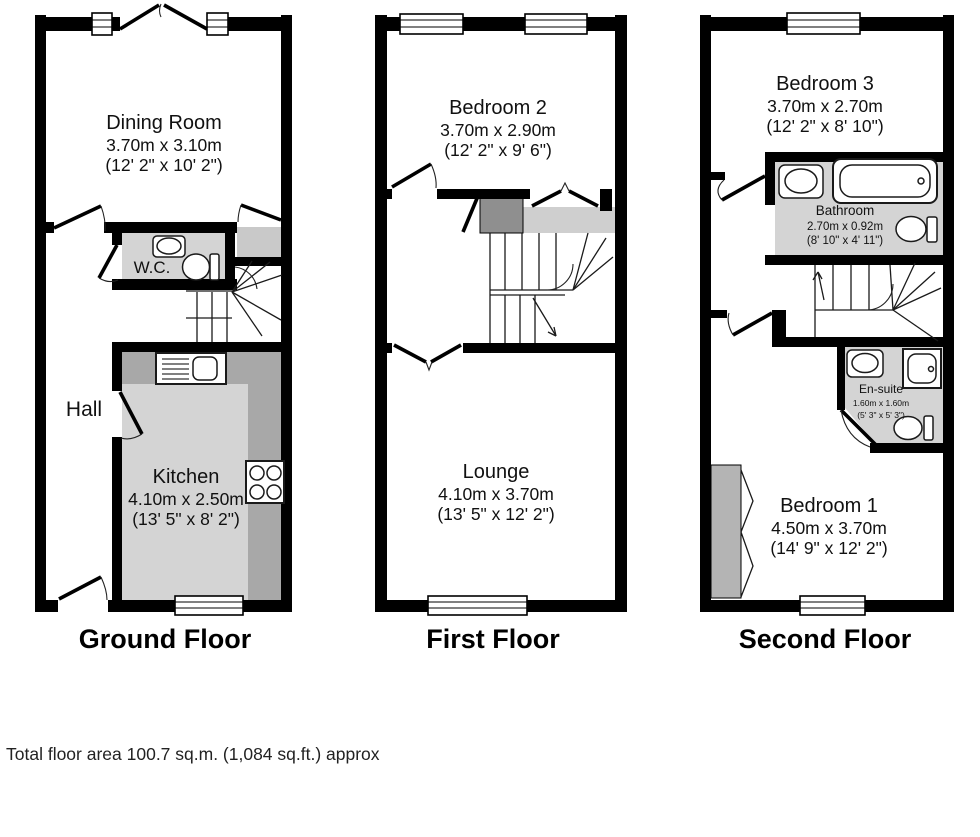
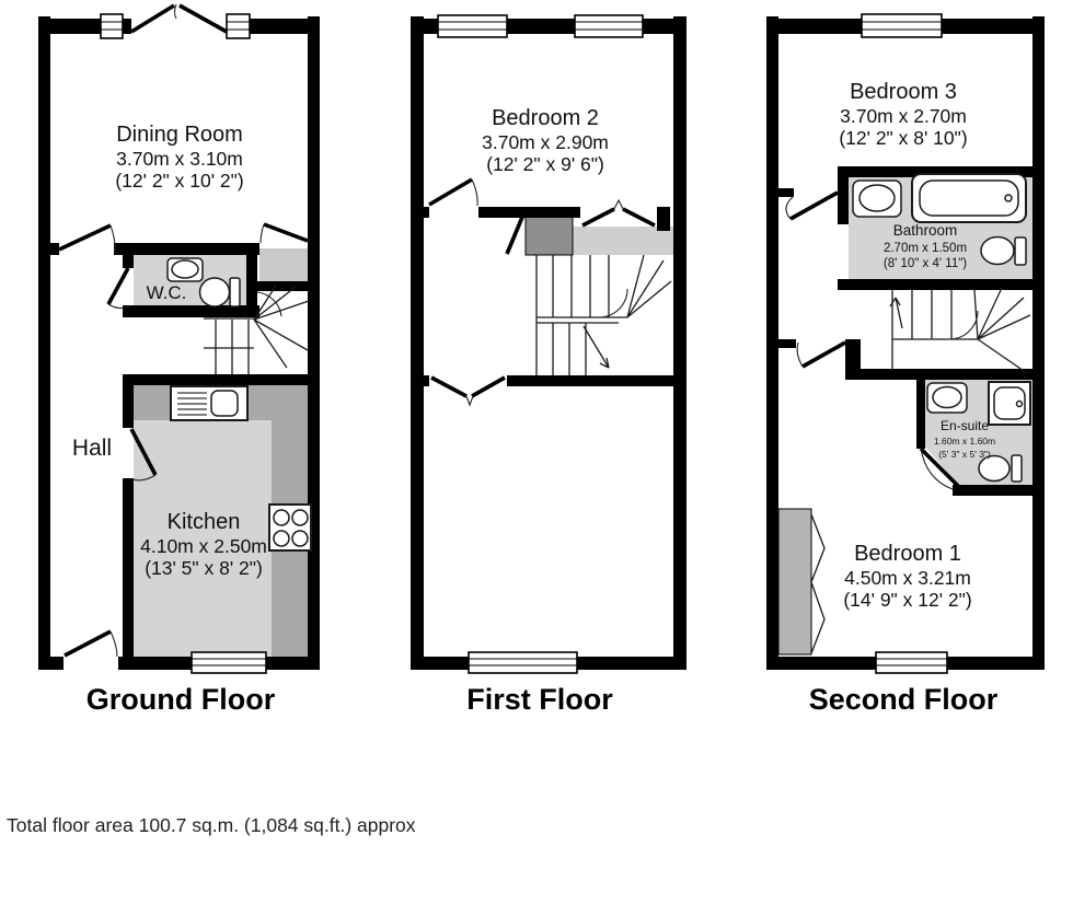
  Dining Room
  3.70m x 3.10m
  (12' 2" x 10' 2")
  W.C.
  Hall
  Kitchen
  4.10m x 2.50m
  (13' 5" x 8' 2")
  Bedroom 2
  3.70m x 2.90m
  (12' 2" x 9' 6")
- Lounge
- 4.10m x 3.70m
- (13' 5" x 12' 2")
  Bedroom 3
  3.70m x 2.70m
  (12' 2" x 8' 10")
  Bathroom
- 2.70m x 0.92m
+ 2.70m x 1.50m
  (8' 10" x 4' 11")
  En-suite
  1.60m x 1.60m
  (5' 3" x 5' 3")
  Bedroom 1
- 4.50m x 3.70m
+ 4.50m x 3.21m
  (14' 9" x 12' 2")
  Ground Floor
  First Floor
  Second Floor
  Total floor area 100.7 sq.m. (1,084 sq.ft.) approx
